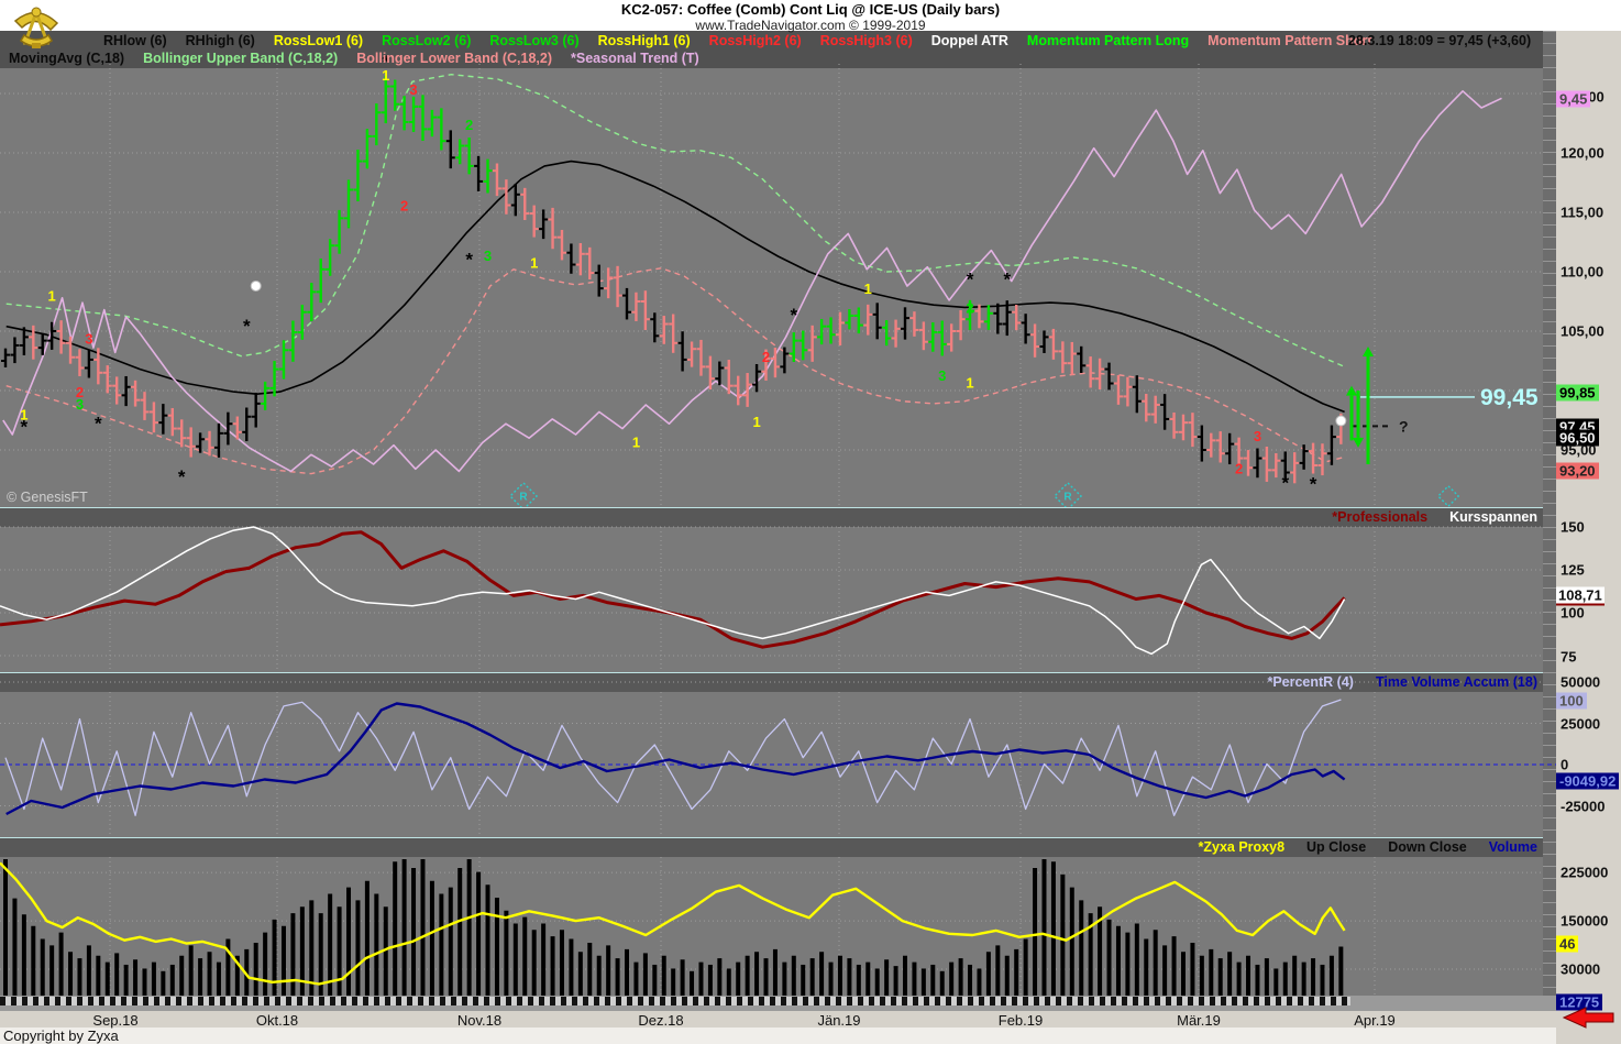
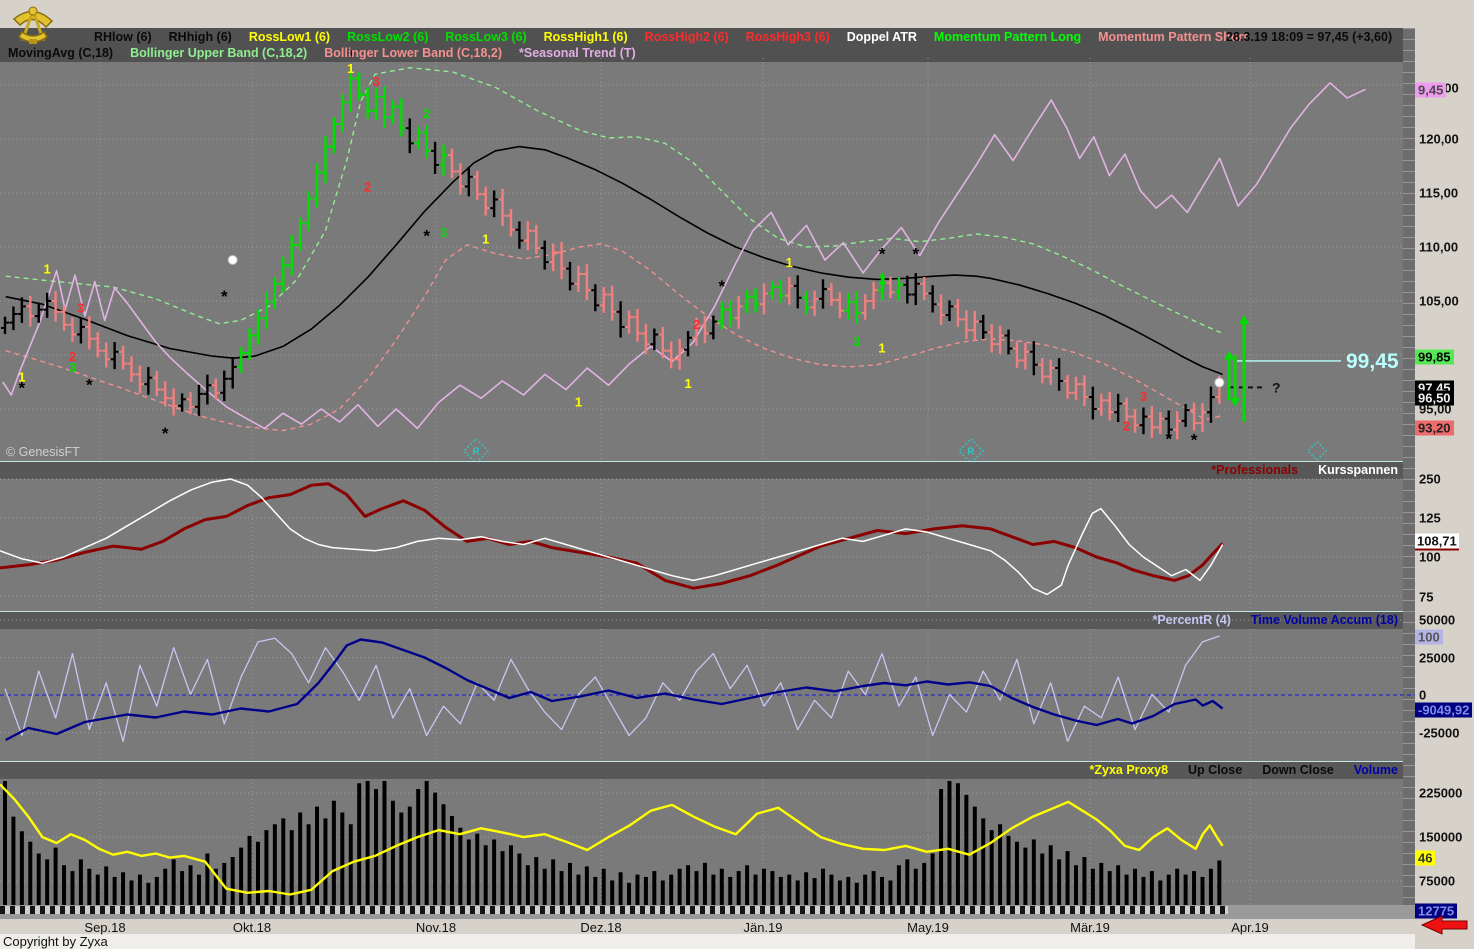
- KC2-057: Coffee (Comb) Cont Liq @ ICE-US (Daily bars)
- www.TradeNavigator.com © 1999-2019
  RHlow (6)
  RHhigh (6)
  RossLow1 (6)
  RossLow2 (6)
  RossLow3 (6)
  RossHigh1 (6)
  RossHigh2 (6)
  RossHigh3 (6)
  Doppel ATR
  Momentum Pattern Long
  Momentum Pattern Short
  28.3.19 18:09 = 97,45 (+3,60)
  MovingAvg (C,18)
  Bollinger Upper Band (C,18,2)
  Bollinger Lower Band (C,18,2)
  *Seasonal Trend (T)
  *Professionals
  Kursspannen
  *PercentR (4)
  Time Volume Accum (18)
  *Zyxa Proxy8
  Up Close
  Down Close
  Volume
  Sep.18
  Okt.18
  Nov.18
  Dez.18
  Jän.19
- Feb.19
+ May.19
  Mär.19
  Apr.19
  Copyright by Zyxa
  © GenesisFT
  *
  1
  1
  *
  2
  3
  3
  *
  *
  1
  *
  2
  3
  2
  *
  3
  1
  1
  1
  2
  *
  1
  3
  2
  1
  *
  *
  2
  3
  *
  *
  R
  R
  99,45
  ?
  9,45
  120,00
  115,00
  110,00
  105,00
  99,85
  97,45
  96,50
  95,00
  93,20
- 150
+ 250
  125
  108,71
  100
  75
  50000
  100
  25000
  0
  -9049,92
  -25000
  225000
  150000
  46
- 30000
+ 75000
  12775
